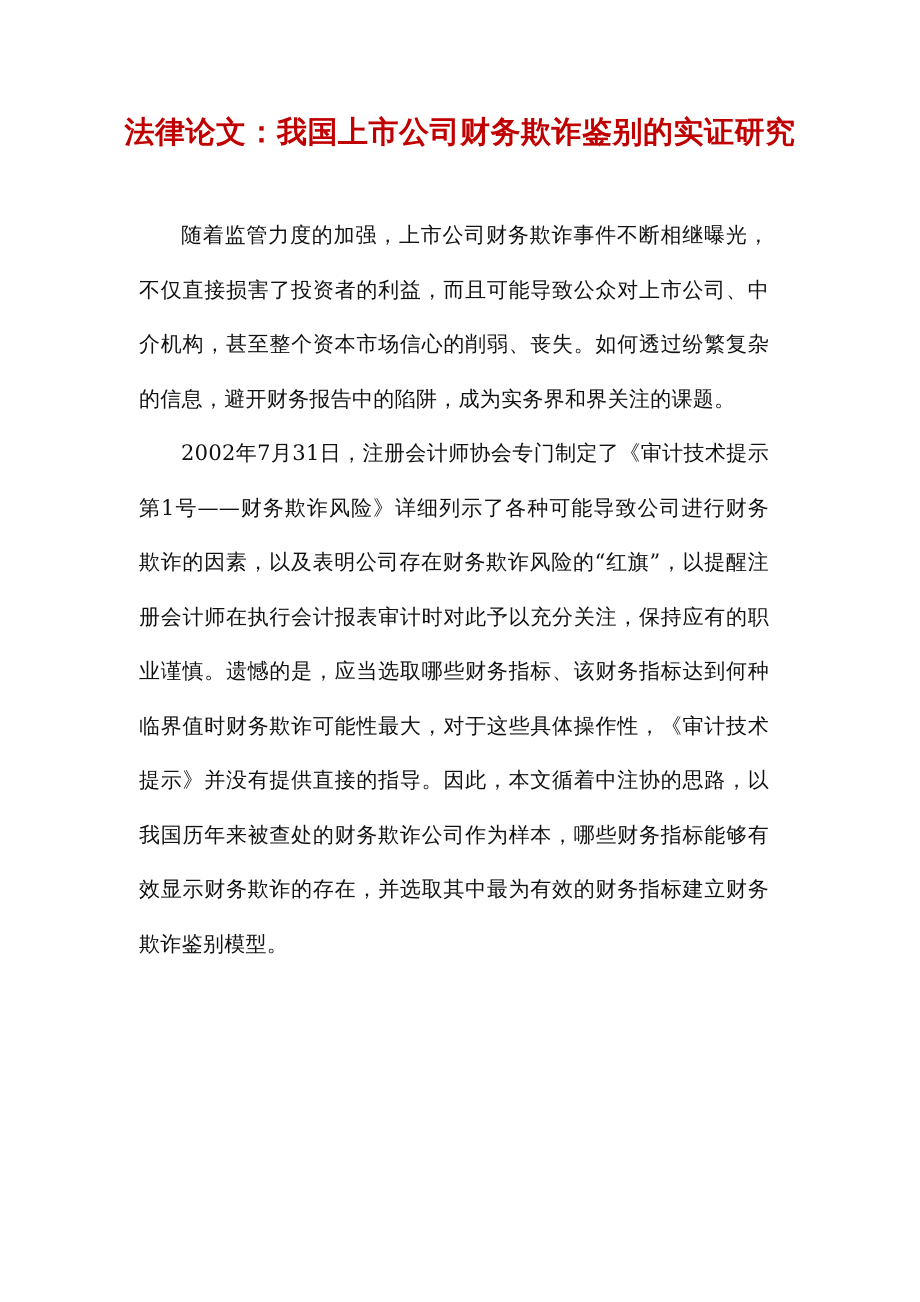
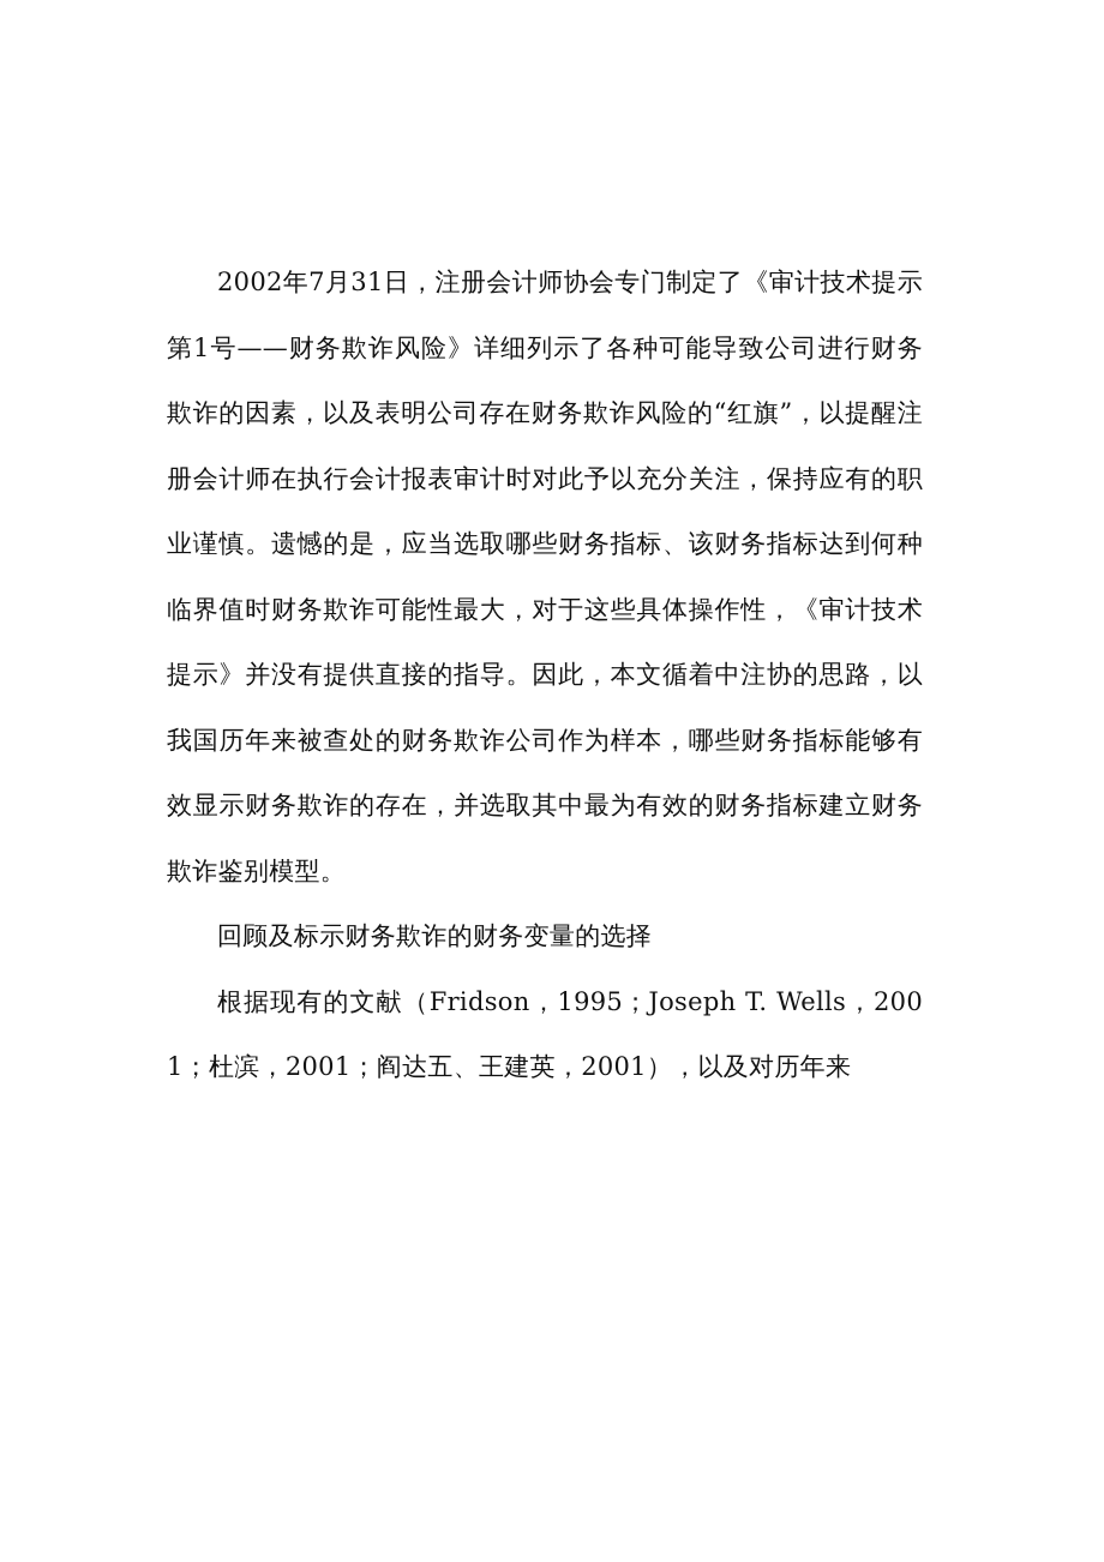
- 法律论文：我国上市公司财务欺诈鉴别的实证研究
- 随着监管力度的加强，上市公司财务欺诈事件不断相继曝光，不仅直接损害了投资者的利益，而且可能导致公众对上市公司、中介机构，甚至整个资本市场信心的削弱、丧失。如何透过纷繁复杂的信息，避开财务报告中的陷阱，成为实务界和界关注的课题。
  2002年7月31日，注册会计师协会专门制定了《审计技术提示第1号——财务欺诈风险》详细列示了各种可能导致公司进行财务欺诈的因素，以及表明公司存在财务欺诈风险的“红旗”，以提醒注册会计师在执行会计报表审计时对此予以充分关注，保持应有的职业谨慎。遗憾的是，应当选取哪些财务指标、该财务指标达到何种临界值时财务欺诈可能性最大，对于这些具体操作性，《审计技术提示》并没有提供直接的指导。因此，本文循着中注协的思路，以我国历年来被查处的财务欺诈公司作为样本，哪些财务指标能够有效显示财务欺诈的存在，并选取其中最为有效的财务指标建立财务欺诈鉴别模型。
+ 回顾及标示财务欺诈的财务变量的选择
+ 根据现有的文献（Fridson，1995；Joseph T. Wells，2001；杜滨，2001；阎达五、王建英，2001），以及对历年来
